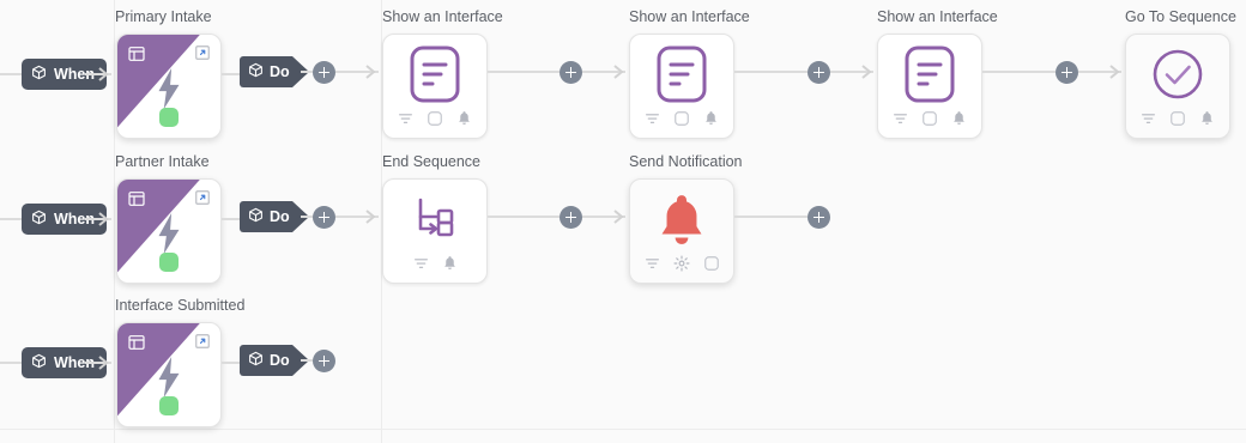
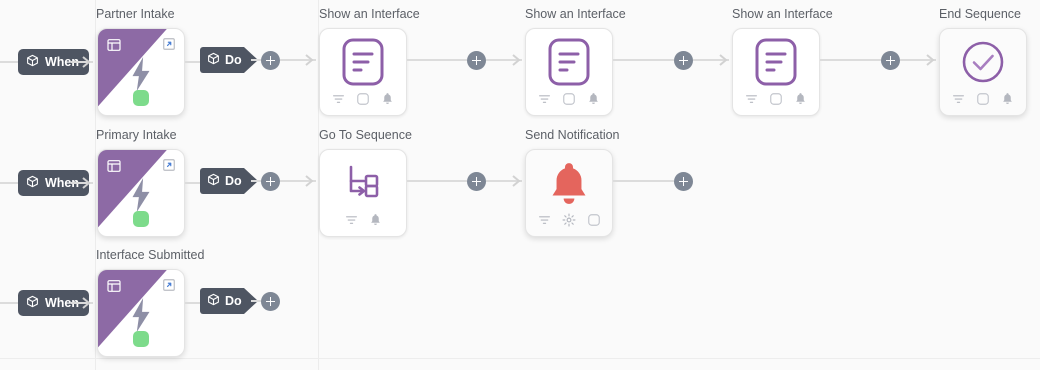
  Whe
- Primary Intake
+ Partner Intake
  Do
  Show an Interface
  Show an Interface
  Show an Interface
- Go To Sequence
+ End Sequence
  Whe
- Partner Intake
+ Primary Intake
  Do
- End Sequence
+ Go To Sequence
  Send Notification
  Whe
  Interface Submitted
  Do
